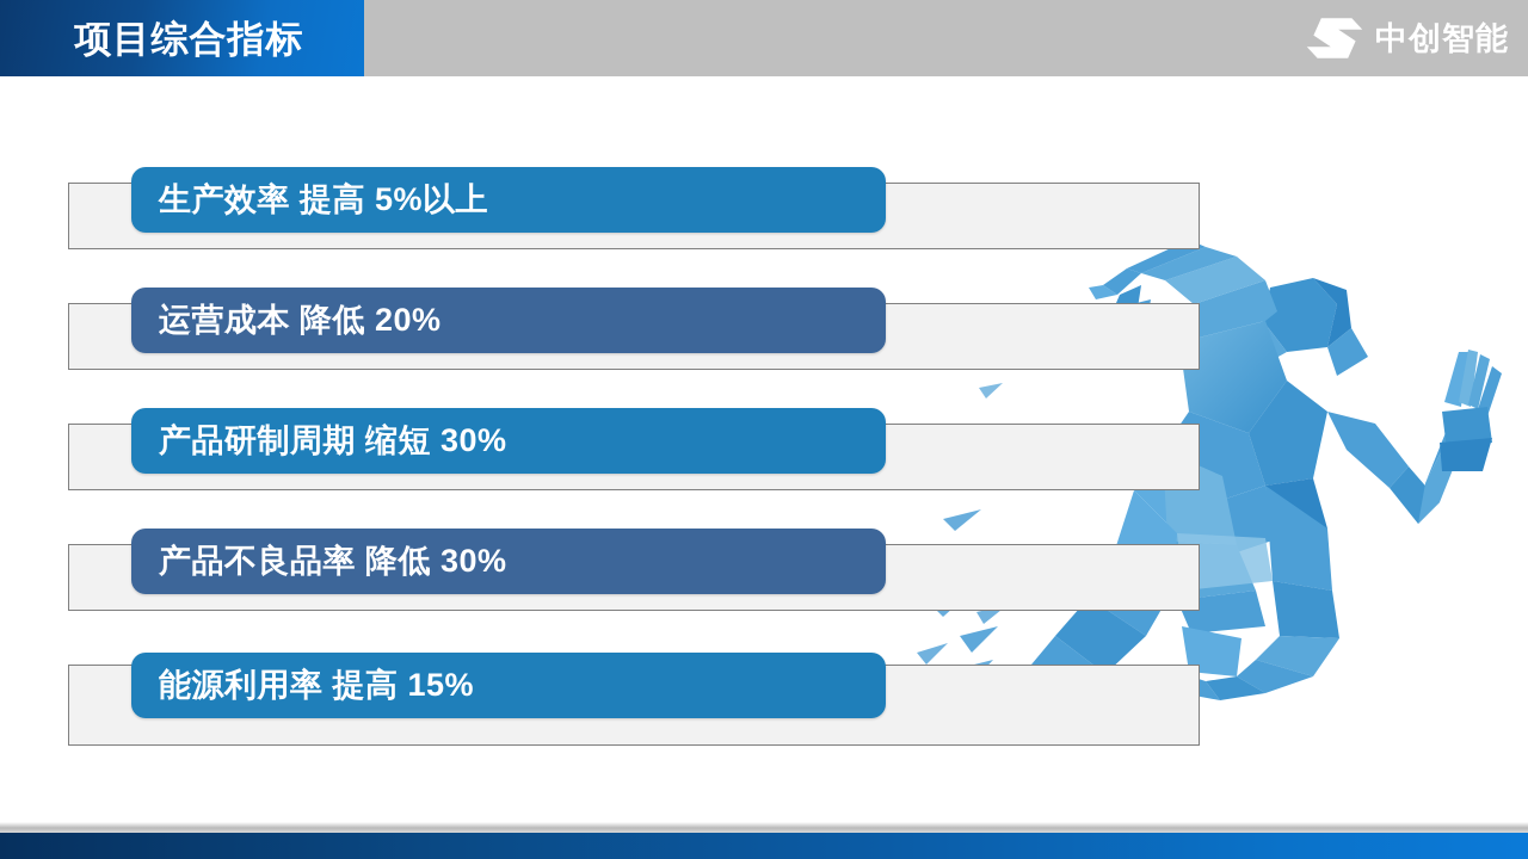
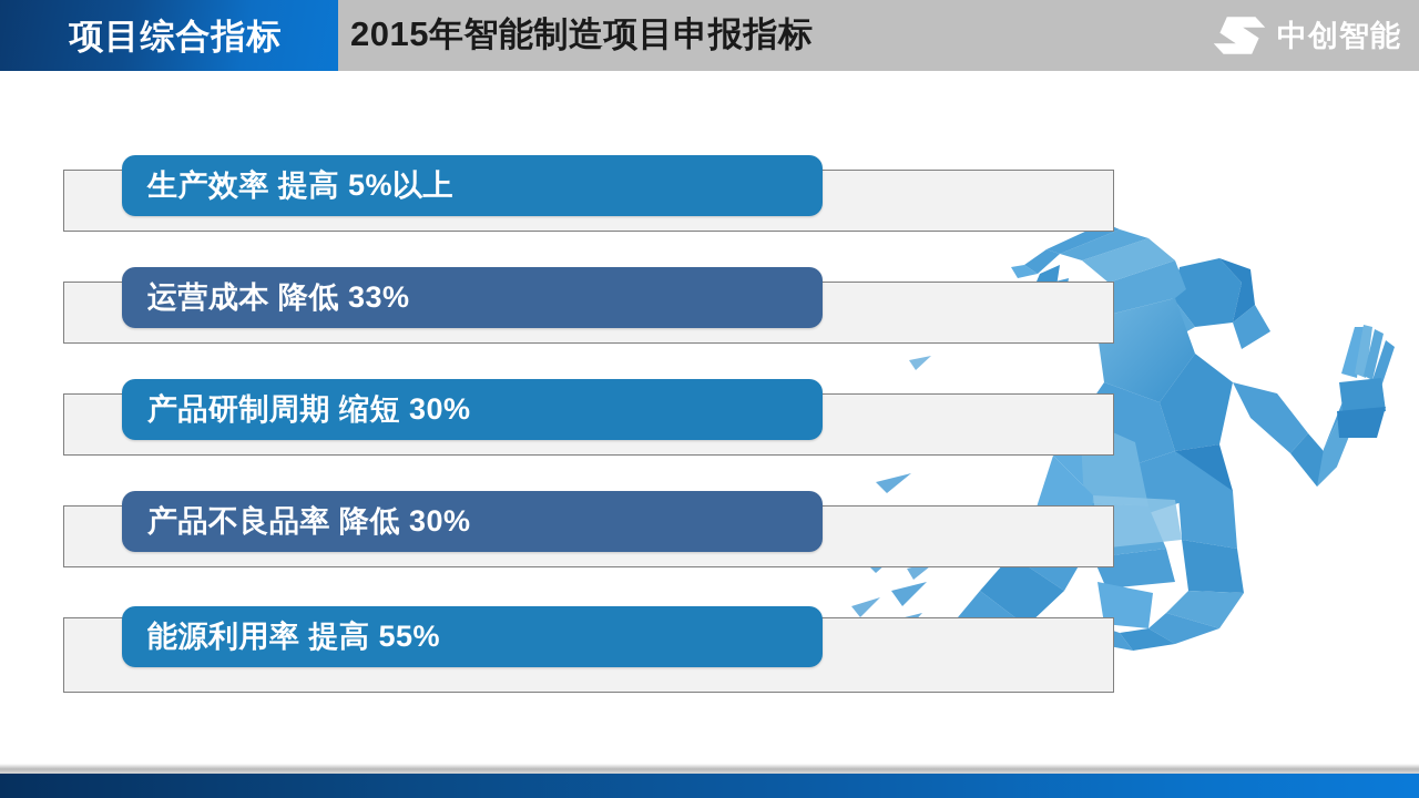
  项目综合指标
+ 2015年智能制造项目申报指标
  中创智能
  生产效率 提高 5%以上
- 运营成本 降低 20%
+ 运营成本 降低 33%
  产品研制周期 缩短 30%
  产品不良品率 降低 30%
- 能源利用率 提高 15%
+ 能源利用率 提高 55%
